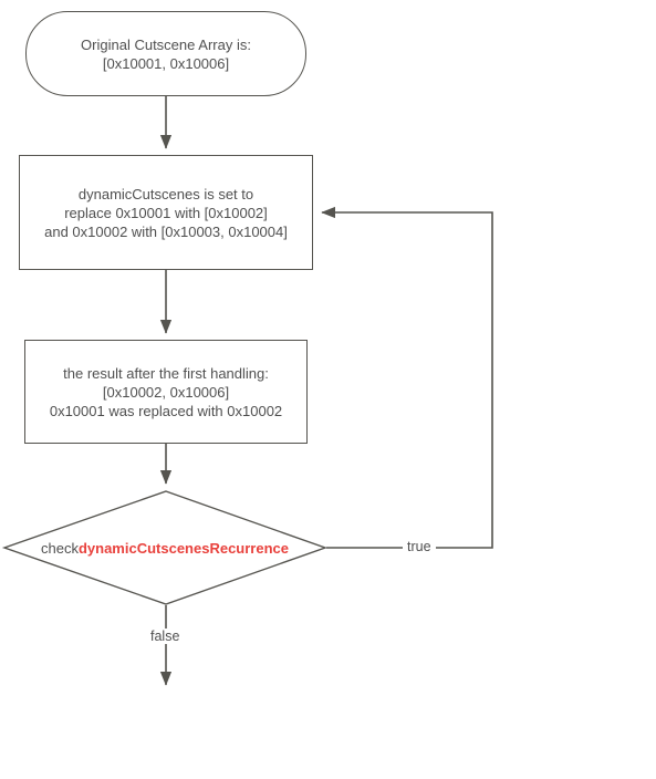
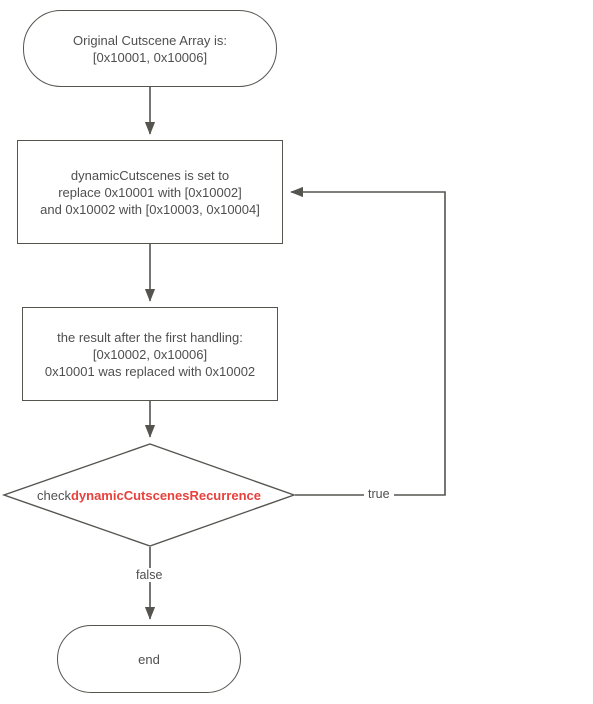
  Original Cutscene Array is:
  [0x10001, 0x10006]
  dynamicCutscenes is set to
  replace 0x10001 with [0x10002]
  and 0x10002 with [0x10003, 0x10004]
  the result after the first handling:
  [0x10002, 0x10006]
  0x10001 was replaced with 0x10002
  check
  dynamicCutscenesRecurrence
+ end
  true
  false
